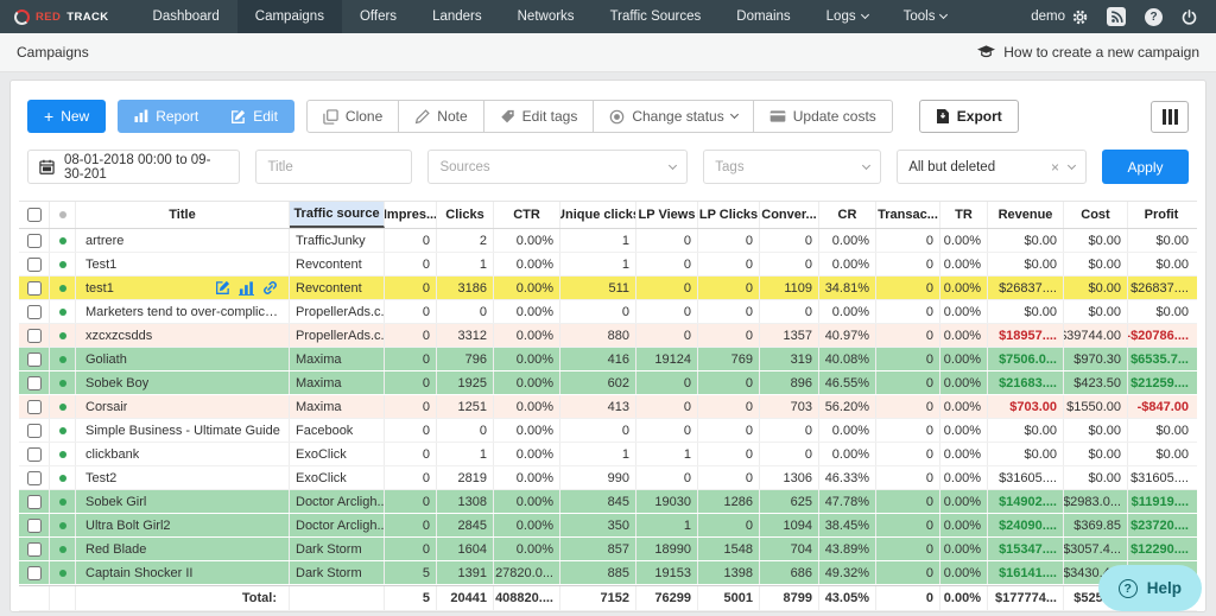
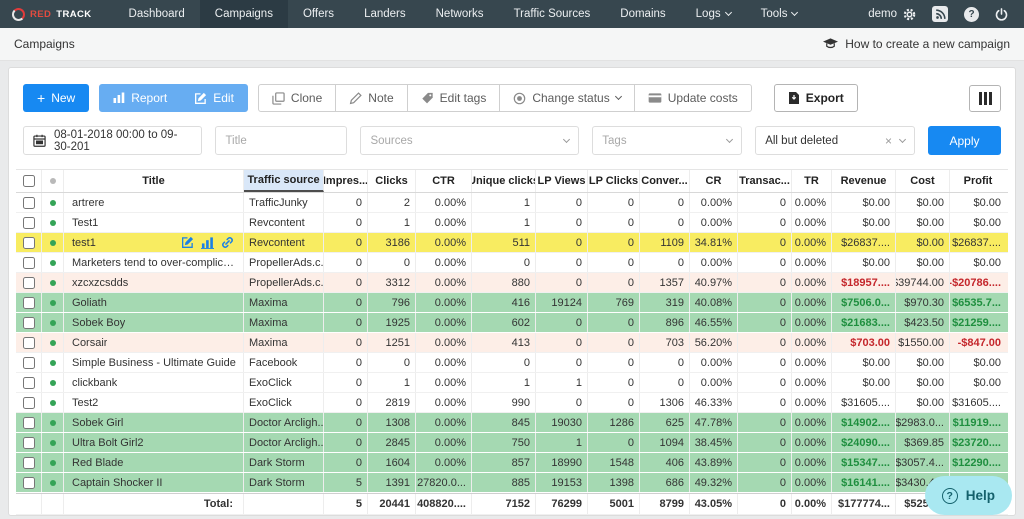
  RED
  TRACK
  Dashboard
  Campaigns
  Offers
  Landers
  Networks
  Traffic Sources
  Domains
  Logs
  Tools
  demo
  ?
  Campaigns
  How to create a new campaign
  +
  New
  Report
  Edit
  Clone
  Note
  Edit tags
  Change status
  Update costs
  Export
  08-01-2018 00:00 to 09-30-201
  Title
  Sources
  Tags
  All but deleted
  ×
  Apply
  Title
  Traffic source
  Impres...
  Clicks
  CTR
  Unique clicks
  LP Views
  LP Clicks
  Conver...
  CR
  Transac...
  TR
  Revenue
  Cost
  Profit
  artrere
  TrafficJunky
  0
  2
  0.00%
  1
  0
  0
  0
  0.00%
  0
  0.00%
  $0.00
  $0.00
  $0.00
  Test1
  Revcontent
  0
  1
  0.00%
  1
  0
  0
  0
  0.00%
  0
  0.00%
  $0.00
  $0.00
  $0.00
  test1
  Revcontent
  0
  3186
  0.00%
  511
  0
  0
  1109
  34.81%
  0
  0.00%
  $26837....
  $0.00
  $26837....
  Marketers tend to over-complicate
  PropellerAds.c.
  0
  0
  0.00%
  0
  0
  0
  0
  0.00%
  0
  0.00%
  $0.00
  $0.00
  $0.00
  xzcxzcsdds
  PropellerAds.c.
  0
  3312
  0.00%
  880
  0
  0
  1357
  40.97%
  0
  0.00%
  $18957....
  $39744.00
  -$20786....
  Goliath
  Maxima
  0
  796
  0.00%
  416
  19124
  769
  319
  40.08%
  0
  0.00%
  $7506.0...
  $970.30
  $6535.7...
  Sobek Boy
  Maxima
  0
  1925
  0.00%
  602
  0
  0
  896
  46.55%
  0
  0.00%
  $21683....
  $423.50
  $21259....
  Corsair
  Maxima
  0
  1251
  0.00%
  413
  0
  0
  703
  56.20%
  0
  0.00%
  $703.00
  $1550.00
  -$847.00
  Simple Business - Ultimate Guide
  Facebook
  0
  0
  0.00%
  0
  0
  0
  0
  0.00%
  0
  0.00%
  $0.00
  $0.00
  $0.00
  clickbank
  ExoClick
  0
  1
  0.00%
  1
  1
  0
  0
  0.00%
  0
  0.00%
  $0.00
  $0.00
  $0.00
  Test2
  ExoClick
  0
  2819
  0.00%
  990
  0
  0
  1306
  46.33%
  0
  0.00%
  $31605....
  $0.00
  $31605....
  Sobek Girl
  Doctor Arcligh..
  0
  1308
  0.00%
  845
  19030
  1286
  625
  47.78%
  0
  0.00%
  $14902....
  $2983.0...
  $11919....
  Ultra Bolt Girl2
  Doctor Arcligh..
  0
  2845
  0.00%
- 350
+ 750
  1
  0
  1094
  38.45%
  0
  0.00%
  $24090....
  $369.85
  $23720....
  Red Blade
  Dark Storm
  0
  1604
  0.00%
  857
  18990
  1548
- 704
+ 406
  43.89%
  0
  0.00%
  $15347....
  $3057.4...
  $12290....
  Captain Shocker II
  Dark Storm
  5
  1391
  27820.0...
  885
  19153
  1398
  686
  49.32%
  0
  0.00%
  $16141....
  Total:
  5
  20441
  408820....
  7152
  76299
  5001
  8799
  43.05%
  0
  0.00%
  $177774...
  ?
  Help
